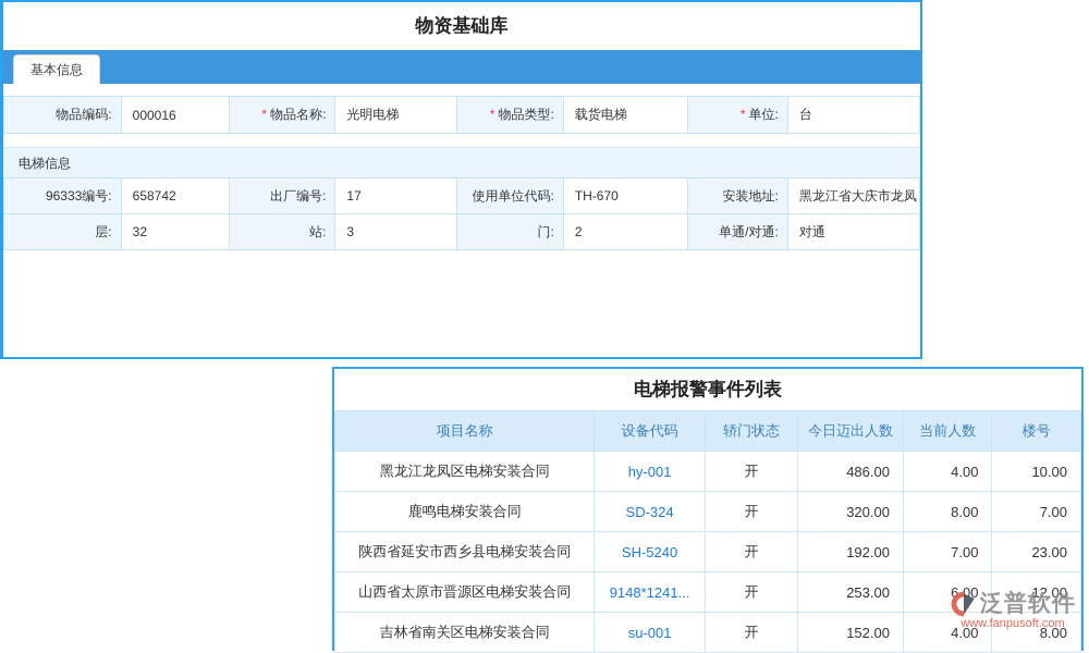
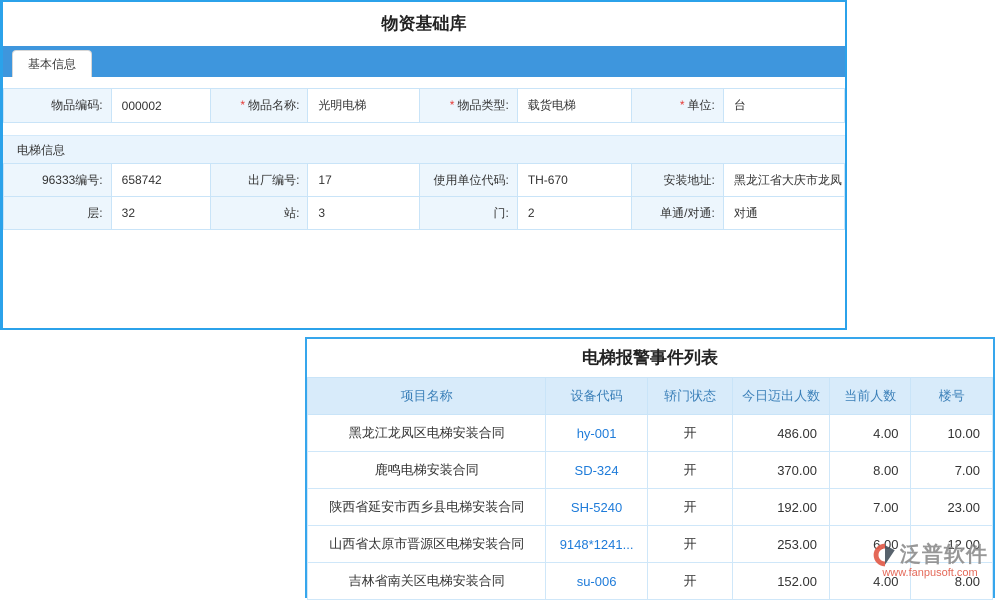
  物资基础库
  基本信息
- 物品编码:	000016	* 物品名称:	光明电梯	* 物品类型:	载货电梯	* 单位:	台
+ 物品编码:	000002	* 物品名称:	光明电梯	* 物品类型:	载货电梯	* 单位:	台
  电梯信息
  96333编号:	658742	出厂编号:	17	使用单位代码:	TH-670	安装地址:	黑龙江省大庆市龙凤
  层:	32	站:	3	门:	2	单通/对通:	对通
  电梯报警事件列表
  项目名称	设备代码	轿门状态	今日迈出人数	当前人数	楼号
  黑龙江龙凤区电梯安装合同	hy-001	开	486.00	4.00	10.00
- 鹿鸣电梯安装合同	SD-324	开	320.00	8.00	7.00
+ 鹿鸣电梯安装合同	SD-324	开	370.00	8.00	7.00
  陕西省延安市西乡县电梯安装合同	SH-5240	开	192.00	7.00	23.00
  山西省太原市晋源区电梯安装合同	9148*1241...	开	253.00	600	12.00
- 吉林省南关区电梯安装合同	su-001	开	152.00	4.00	8.00
+ 吉林省南关区电梯安装合同	su-006	开	152.00	4.00	8.00
  泛普软件
  www.fanpusoft.com
